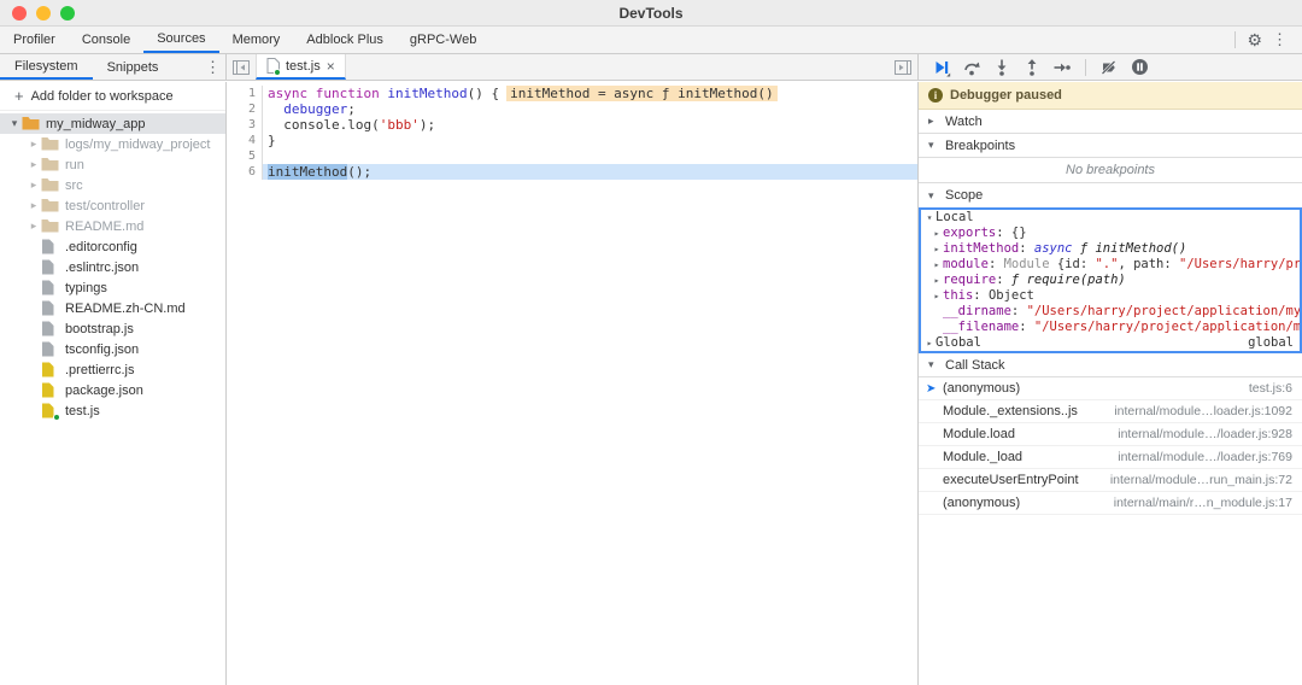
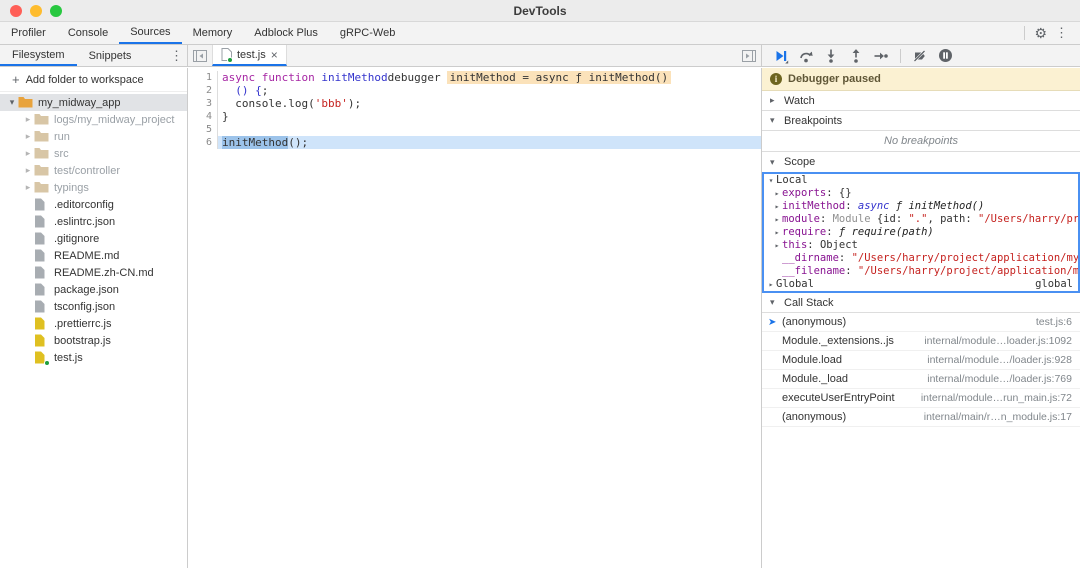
  DevTools
  Profiler
  Console
  Sources
  Memory
  Adblock Plus
  gRPC-Web
  ⚙
  ⋮
  Filesystem
  Snippets
  ⋮
  test.js
  ×
  +
  Add folder to workspace
  ▾
  my_midway_app
  ▸
  logs/my_midway_project
  ▸
  run
  ▸
  src
  ▸
  test/controller
  ▸
- README.md
+ typings
  .editorconfig
  .eslintrc.json
+ .gitignore
- typings
+ README.md
  README.zh-CN.md
- bootstrap.js
+ package.json
  tsconfig.json
  .prettierrc.js
- package.json
+ bootstrap.js
  test.js
  1
- async function initMethod() { initMethod = async ƒ initMethod()
+ async function initMethoddebugger initMethod = async ƒ initMethod()
  2
- debugger;
+ () {;
  3
  console.log('bbb');
  4
  }
  5
  6
  initMethod();
  i
  Debugger paused
  ▸
  Watch
  ▾
  Breakpoints
  No breakpoints
  ▾
  Scope
  ▾
  Local
  ▸
  exports: {}
  ▸
  initMethod: async ƒ initMethod()
  ▸
  module: Module {id: ".", path: "/Users/harry/pr
  ▸
  require: ƒ require(path)
  ▸
  this: Object
  __dirname: "/Users/harry/project/application/my
  __filename: "/Users/harry/project/application/m
  ▸
  Global
  global
  ▾
  Call Stack
  ➤
  (anonymous)
  test.js:6
  Module._extensions..js
  internal/module…loader.js:1092
  Module.load
  internal/module…/loader.js:928
  Module._load
  internal/module…/loader.js:769
  executeUserEntryPoint
  internal/module…run_main.js:72
  (anonymous)
  internal/main/r…n_module.js:17
